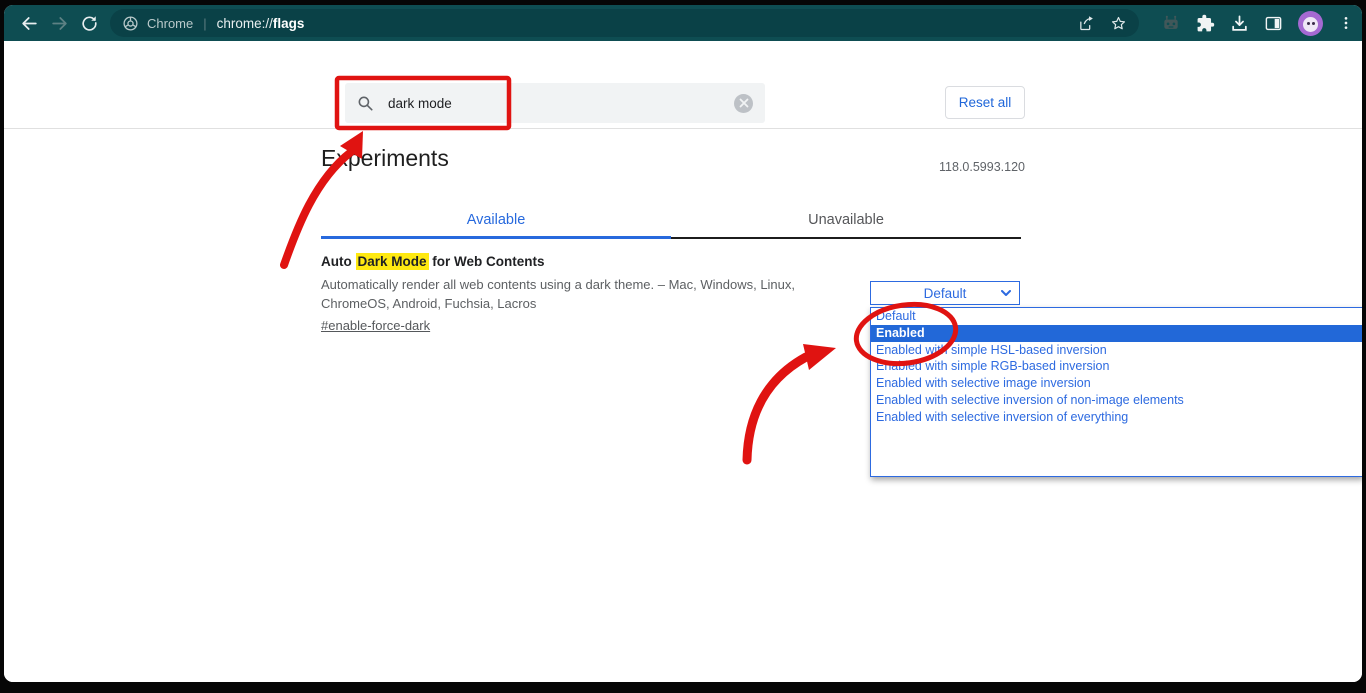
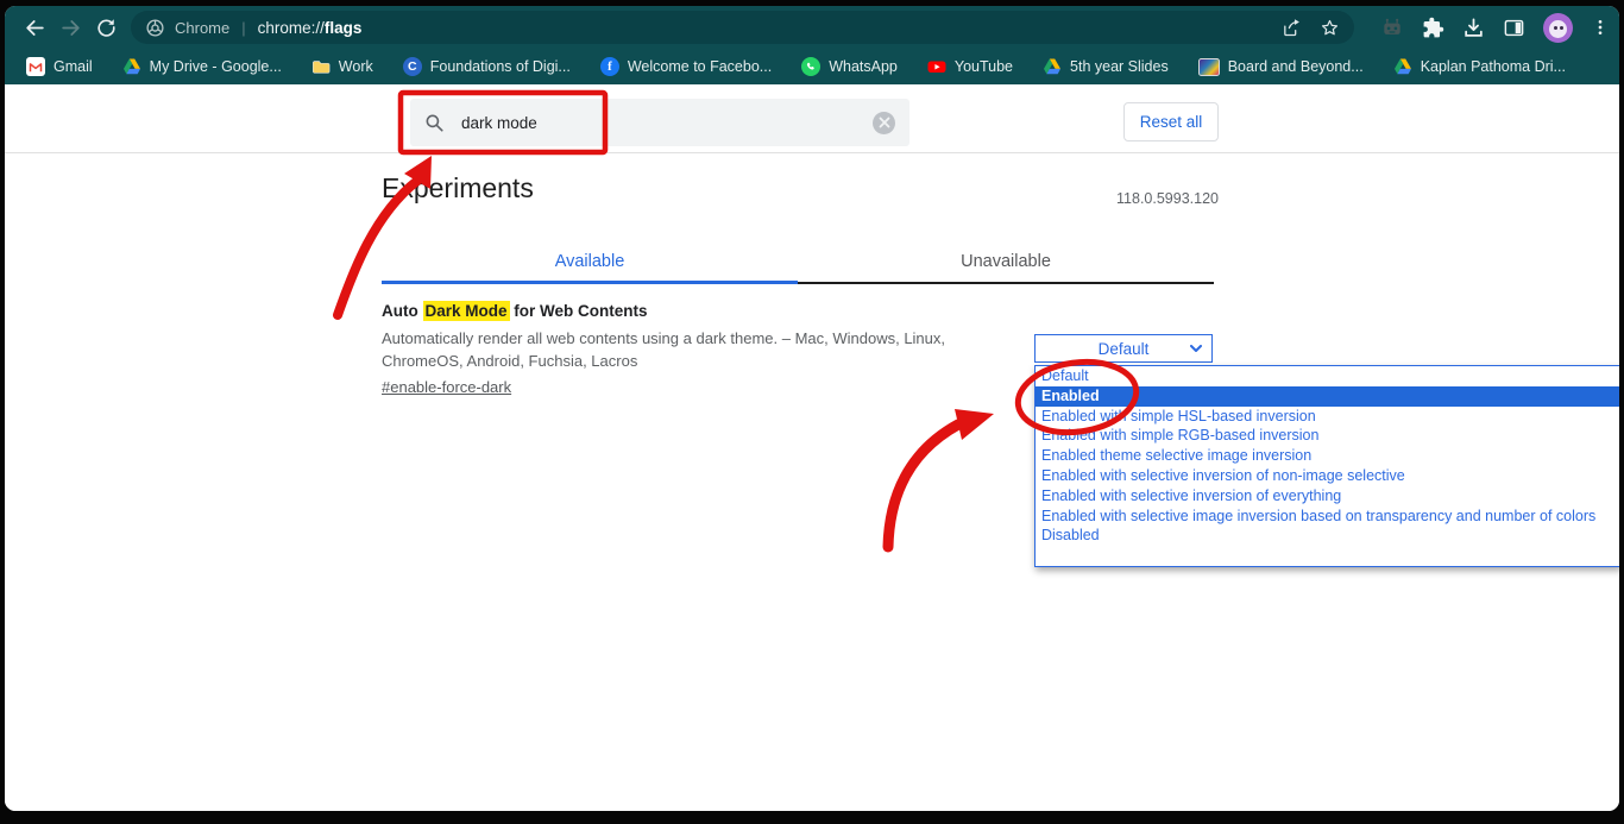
  Chrome
  |
  chrome://flags
+ Gmail
+ My Drive - Google...
+ Work
+ C
+ Foundations of Digi...
+ f
+ Welcome to Facebo...
+ WhatsApp
+ YouTube
+ 5th year Slides
+ Board and Beyond...
+ Kaplan Pathoma Dri...
  dark mode
  Reset all
  Eperiments
  118.0.5993.120
  Available
  Unavailable
  Auto Dark Mode for Web Contents
  Automatically render all web contents using a dark theme. – Mac, Windows, Linux, ChromeOS, Android, Fuchsia, Lacros
  #enable-force-dark
  Default
  Default
  Enabled
  Enabled wit simple HSL-based inversion
  Enabled with simple RGB-based inversion
- Enabled with selective image inversion
+ Enabled theme selective image inversion
- Enabled with selective inversion of non-image elements
+ Enabled with selective inversion of non-image selective
  Enabled with selective inversion of everything
+ Enabled with selective image inversion based on transparency and number of colors
+ Disabled
